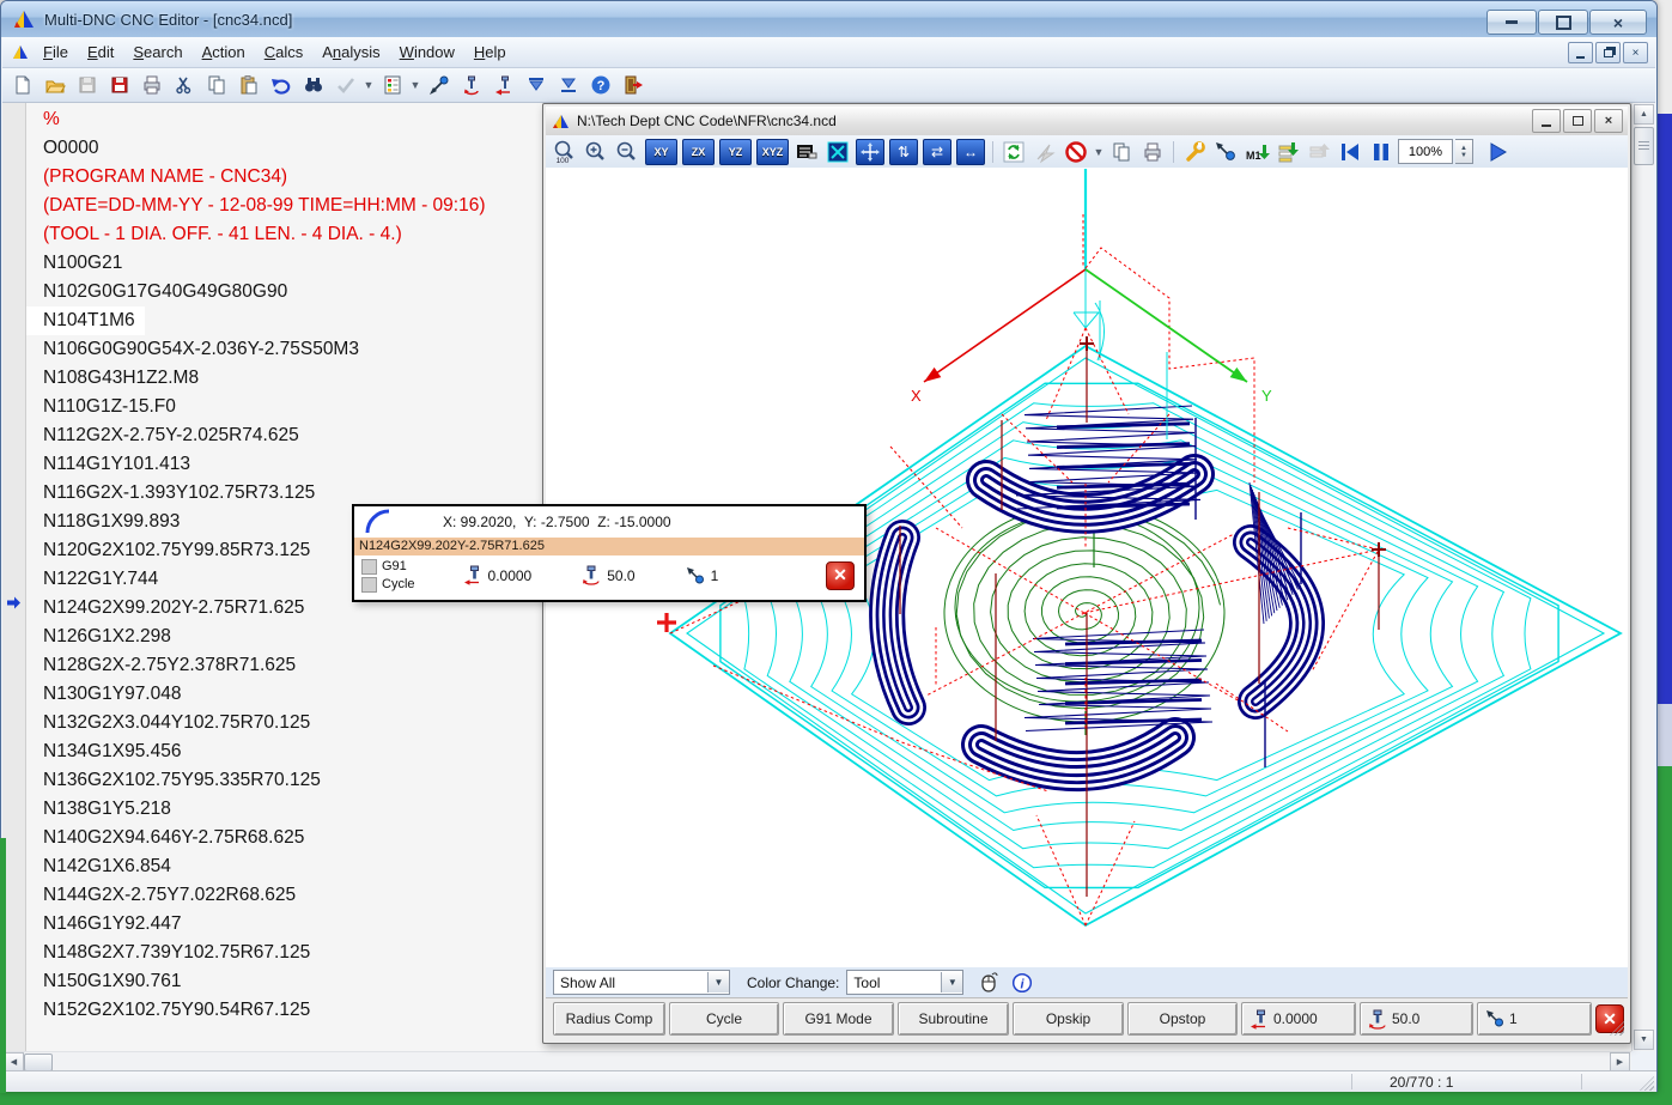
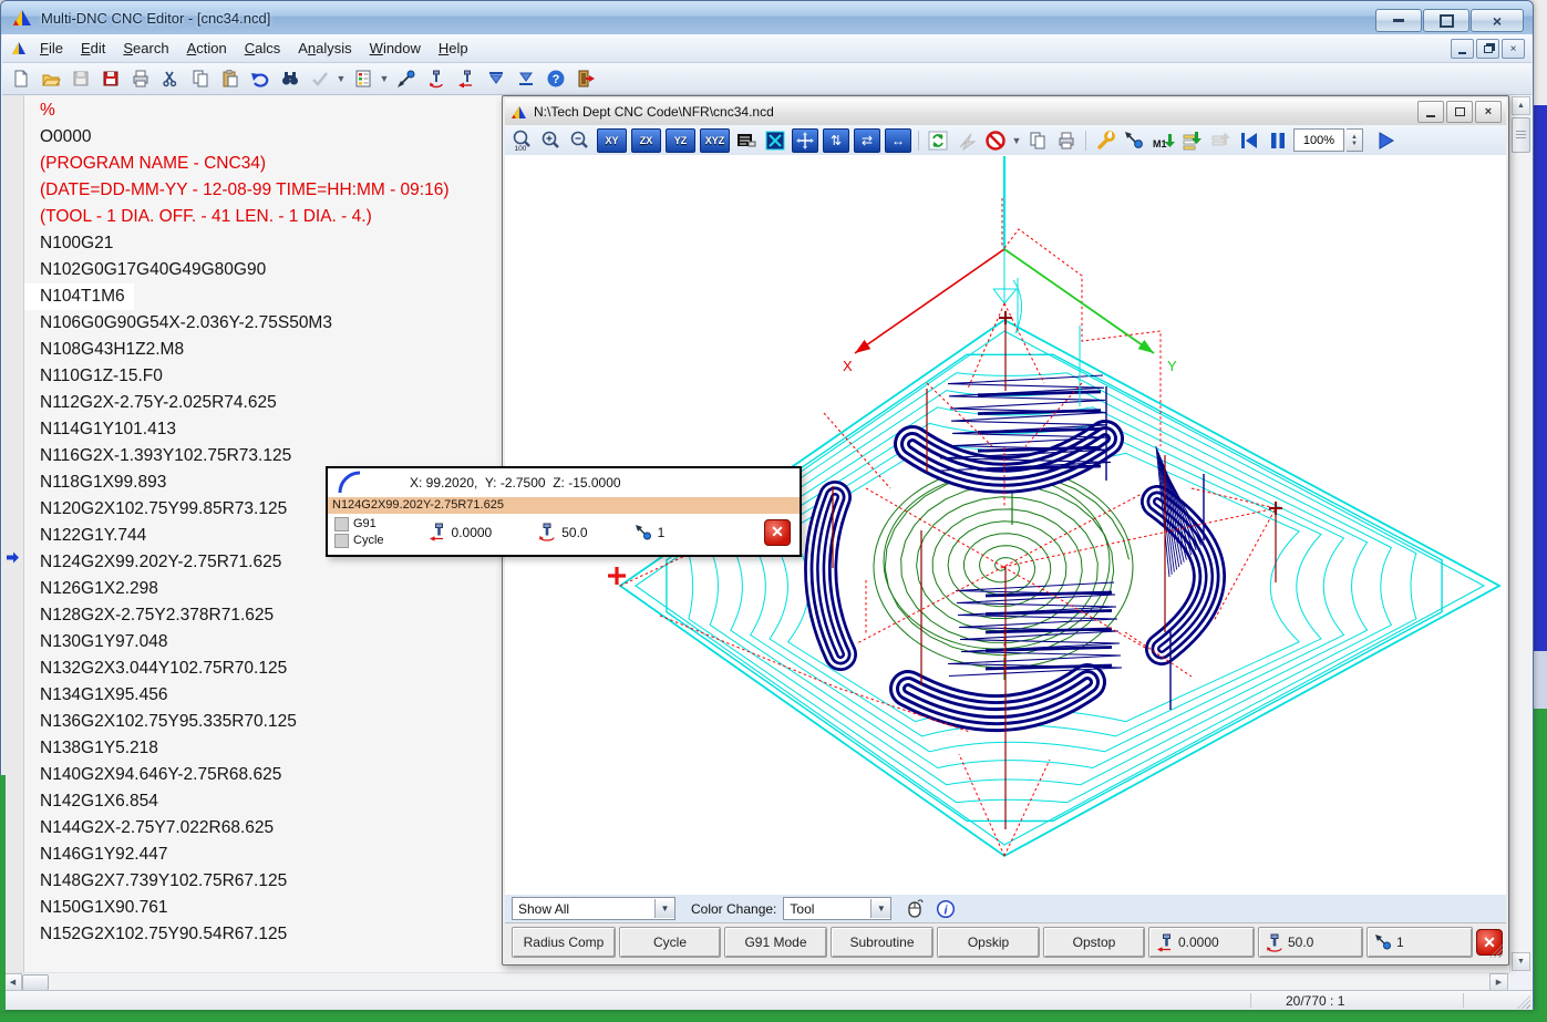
  Multi-DNC CNC Editor - [cnc34.ncd]
  ×
  File
  Edit
  Search
  Action
  Calcs
  Analysis
  Window
  Help
  ×
  ▼
  ▼
  ?
  %
  O0000
  (PROGRAM NAME - CNC34)
  (DATE=DD-MM-YY - 12-08-99 TIME=HH:MM - 09:16)
- (TOOL - 1 DIA. OFF. - 41 LEN. - 4 DIA. - 4.)
+ (TOOL - 1 DIA. OFF. - 41 LEN. - 1 DIA. - 4.)
  N100G21
  N102G0G17G40G49G80G90
  N104T1M6
  N106G0G90G54X-2.036Y-2.75S50M3
  N108G43H1Z2.M8
  N110G1Z-15.F0
  N112G2X-2.75Y-2.025R74.625
  N114G1Y101.413
  N116G2X-1.393Y102.75R73.125
  N118G1X99.893
  N120G2X102.75Y99.85R73.125
  N122G1Y.744
  N124G2X99.202Y-2.75R71.625
  N126G1X2.298
  N128G2X-2.75Y2.378R71.625
  N130G1Y97.048
  N132G2X3.044Y102.75R70.125
  N134G1X95.456
  N136G2X102.75Y95.335R70.125
  N138G1Y5.218
  N140G2X94.646Y-2.75R68.625
  N142G1X6.854
  N144G2X-2.75Y7.022R68.625
  N146G1Y92.447
  N148G2X7.739Y102.75R67.125
  N150G1X90.761
  N152G2X102.75Y90.54R67.125
  20/770 : 1
  N:\Tech Dept CNC Code\NFR\cnc34.ncd
  ×
  XY
  ZX
  YZ
  XYZ
  ⇅
  ⇄
  ↔
  ▼
  M1
  100%
  X
  Y
  Show All
  ▼
  Color Change:
  Tool
  ▼
  i
  Radius Comp
  Cycle
  G91 Mode
  Subroutine
  Opskip
  Opstop
  0.0000
  50.0
  1
  ✕
  X: 99.2020, Y: -2.7500 Z: -15.0000
  N124G2X99.202Y-2.75R71.625
  G91
  Cycle
  0.0000
  50.0
  1
  ✕
